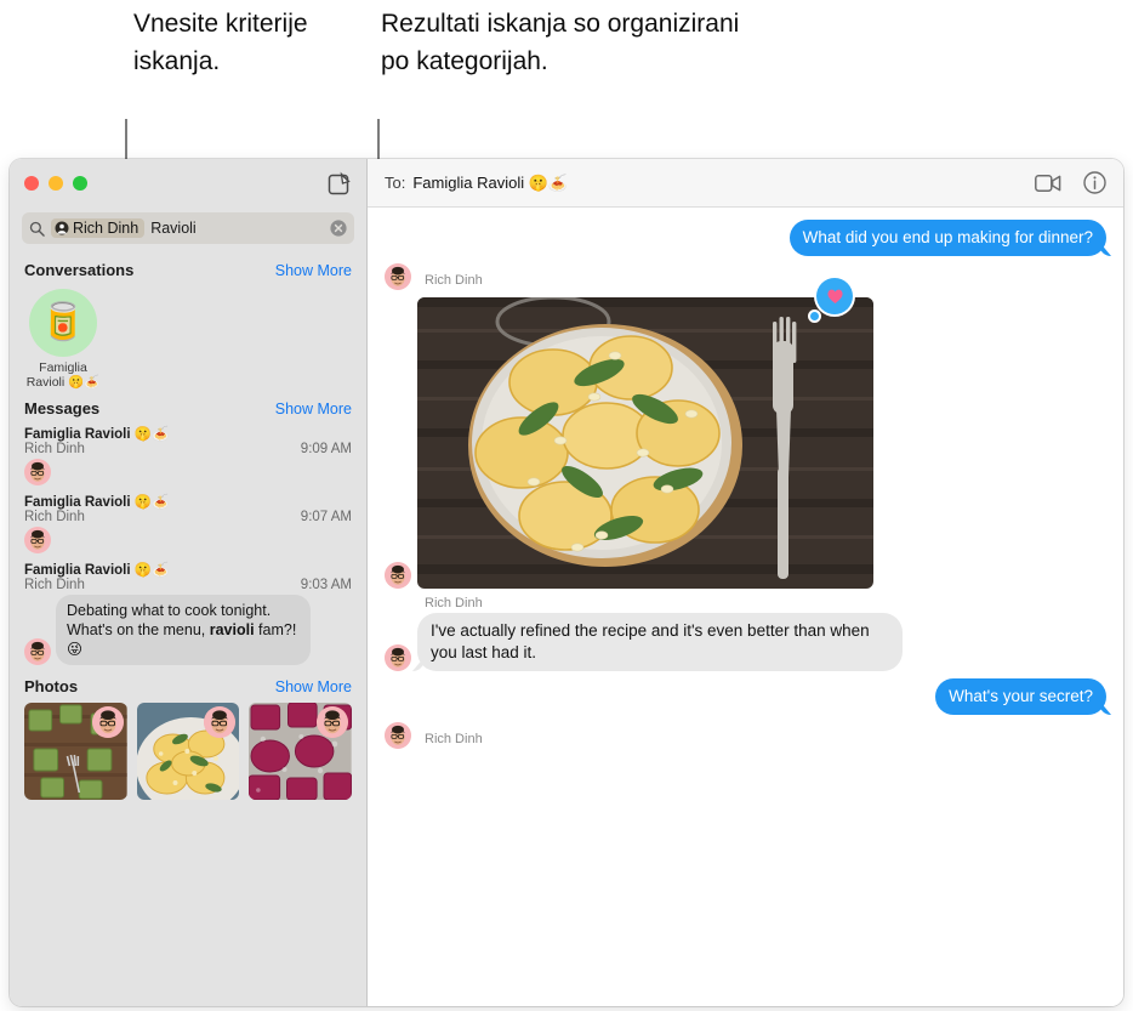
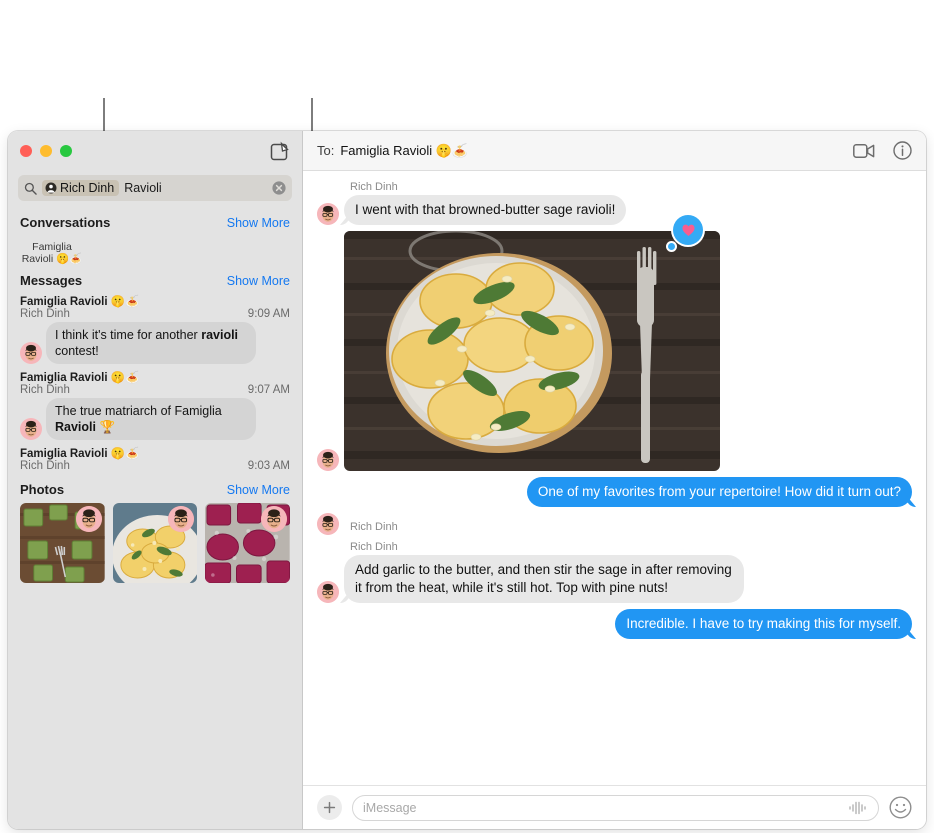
- Vnesite kriterije iskanja.
- Rezultati iskanja so organizirani po kategorijah.
  Rich Dinh
  Ravioli
  Conversations
  Show More
- 🥫
  Famiglia Ravioli 🤫🍝
  Messages
  Show More
  Famiglia Ravioli 🤫🍝
  Rich Dinh
  9:09 AM
+ I think it's time for another ravioli contest!
  Famiglia Ravioli 🤫🍝
  Rich Dinh
  9:07 AM
+ The true matriarch of Famiglia Ravioli 🏆
  Famiglia Ravioli 🤫🍝
  Rich Dinh
  9:03 AM
- Debating what to cook tonight. What's on the menu, ravioli fam?! 😜
  Photos
  Show More
  To:
  Famiglia Ravioli 🤫🍝
- What did you end up making for dinner?
  Rich Dinh
+ I went with that browned-butter sage ravioli!
+ One of my favorites from your repertoire! How did it turn out?
  Rich Dinh
- I've actually refined the recipe and it's even better than when you last had it.
- What's your secret?
  Rich Dinh
+ Add garlic to the butter, and then stir the sage in after removing it from the heat, while it's still hot. Top with pine nuts!
+ Incredible. I have to try making this for myself.
+ iMessage
